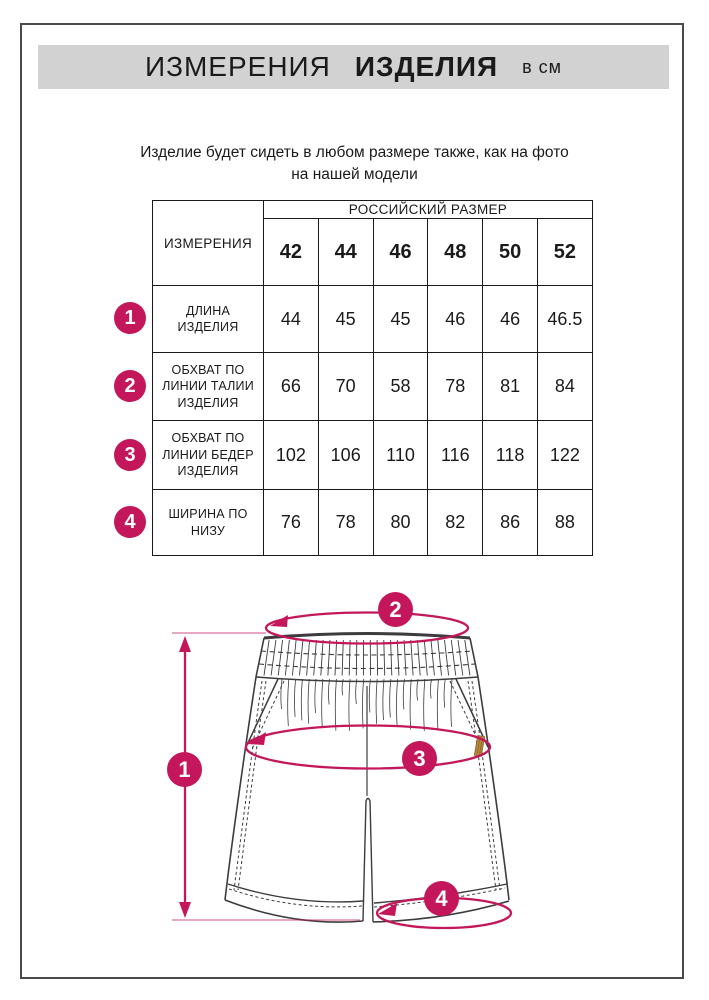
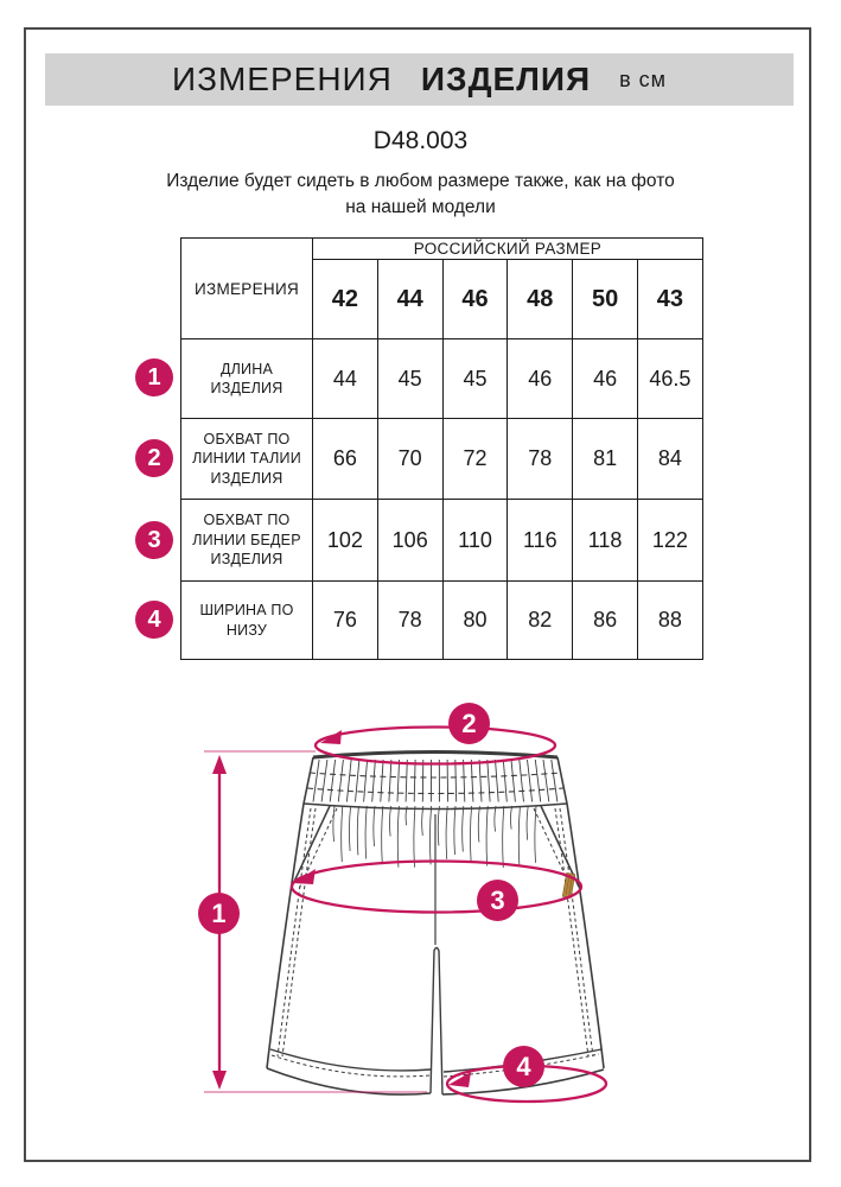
  ИЗМЕРЕНИЯ
  ИЗДЕЛИЯ
  в см
+ D48.003
  Изделие будет сидеть в любом размере также, как на фото
  на нашей модели
  ИЗМЕРЕНИЯ	РОССИЙСКИЙ РАЗМЕР
- 42	44	46	48	50	52
+ 42	44	46	48	50	43
  ДЛИНА ИЗДЕЛИЯ	44	45	45	46	46	46.5
- ОБХВАТ ПО ЛИНИИ ТАЛИИ ИЗДЕЛИЯ	66	70	58	78	81	84
+ ОБХВАТ ПО ЛИНИИ ТАЛИИ ИЗДЕЛИЯ	66	70	72	78	81	84
  ОБХВАТ ПО ЛИНИИ БЕДЕР ИЗДЕЛИЯ	102	106	110	116	118	122
  ШИРИНА ПО НИЗУ	76	78	80	82	86	88
  1
  2
  3
  4
  1
  2
  3
  4
